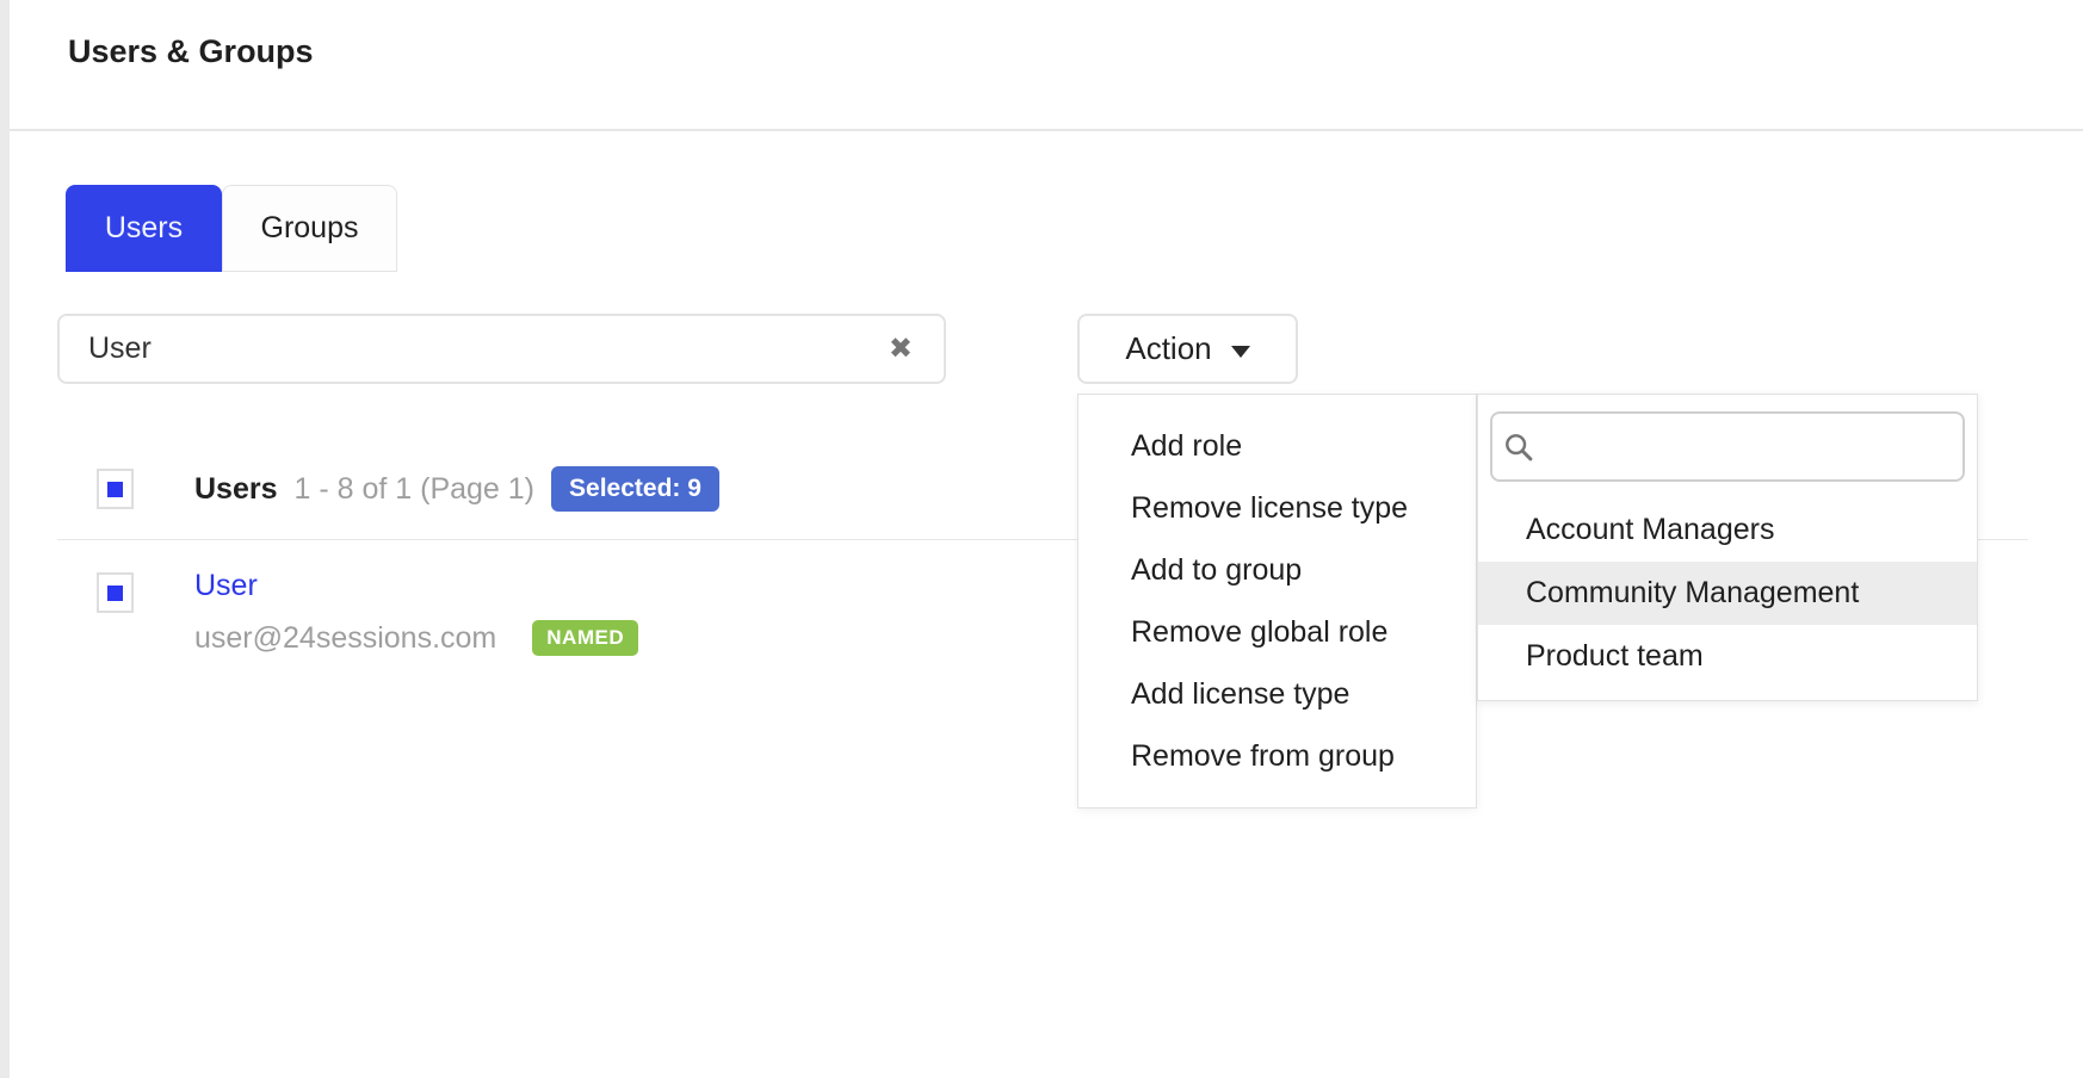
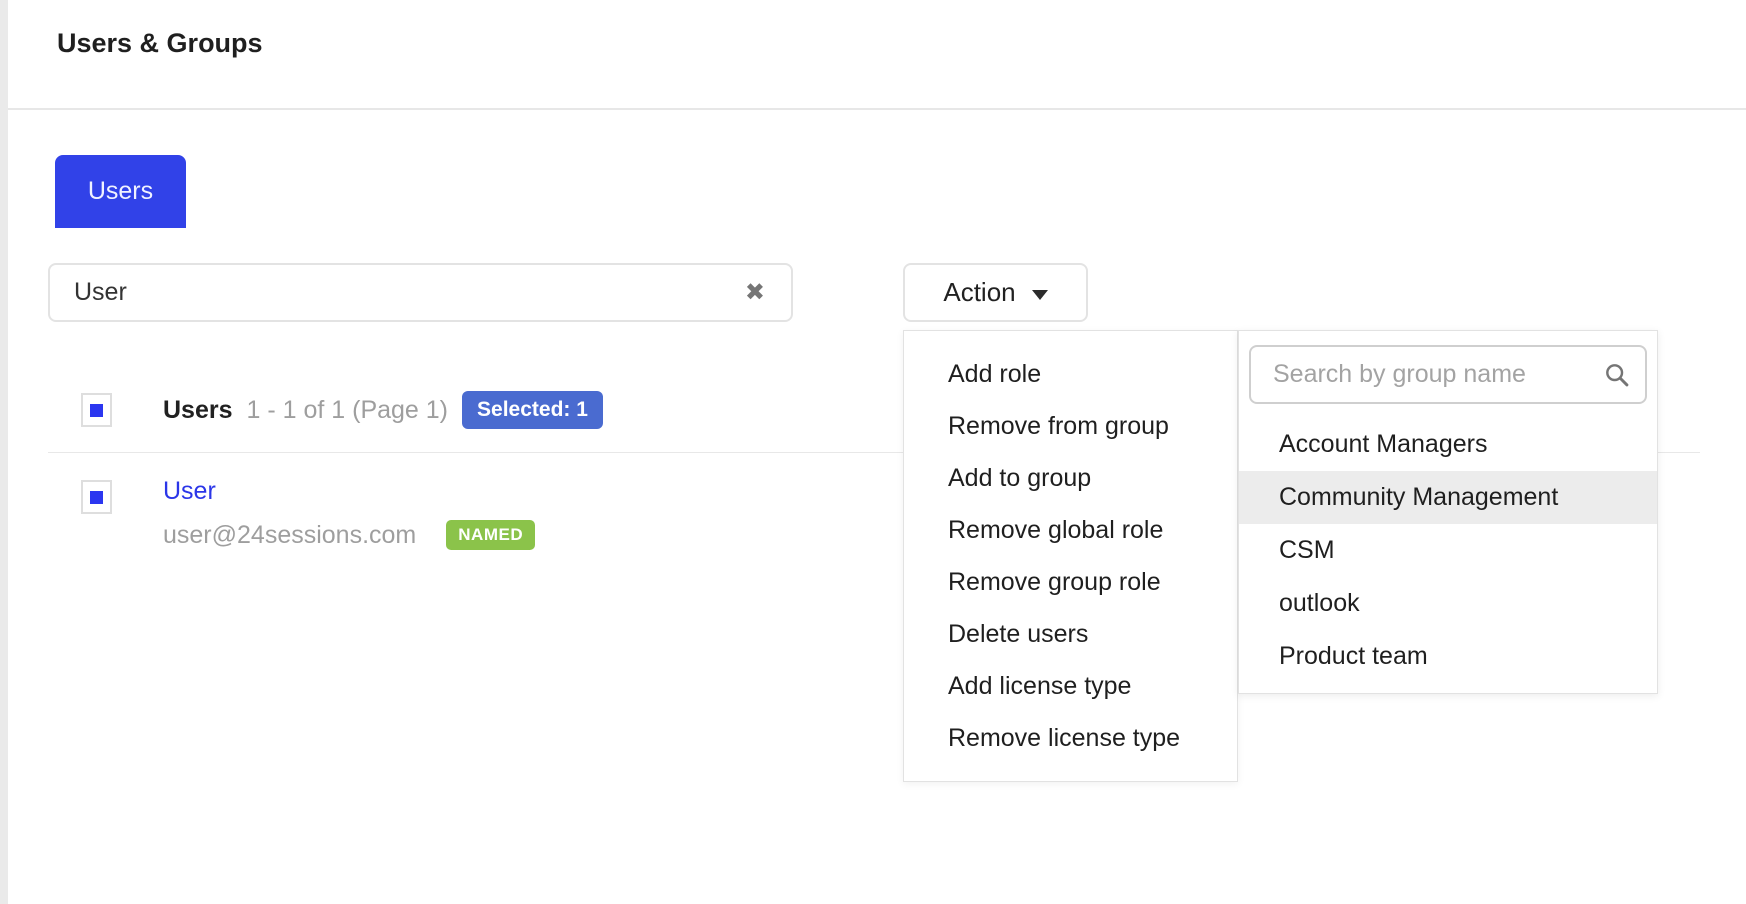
  Users & Groups
  Users
- Groups
  User
  ✖
  Action
  Users
- 1 - 8 of 1 (Page 1)
+ 1 - 1 of 1 (Page 1)
- Selected: 9
+ Selected: 1
  User
  user@24sessions.com
  NAMED
  Add role
- Remove license type
+ Remove from group
  Add to group
  Remove global role
+ Remove group role
+ Delete users
  Add license type
- Remove from group
+ Remove license type
+ Search by group name
  Account Managers
  Community Management
+ CSM
+ outlook
  Product team
